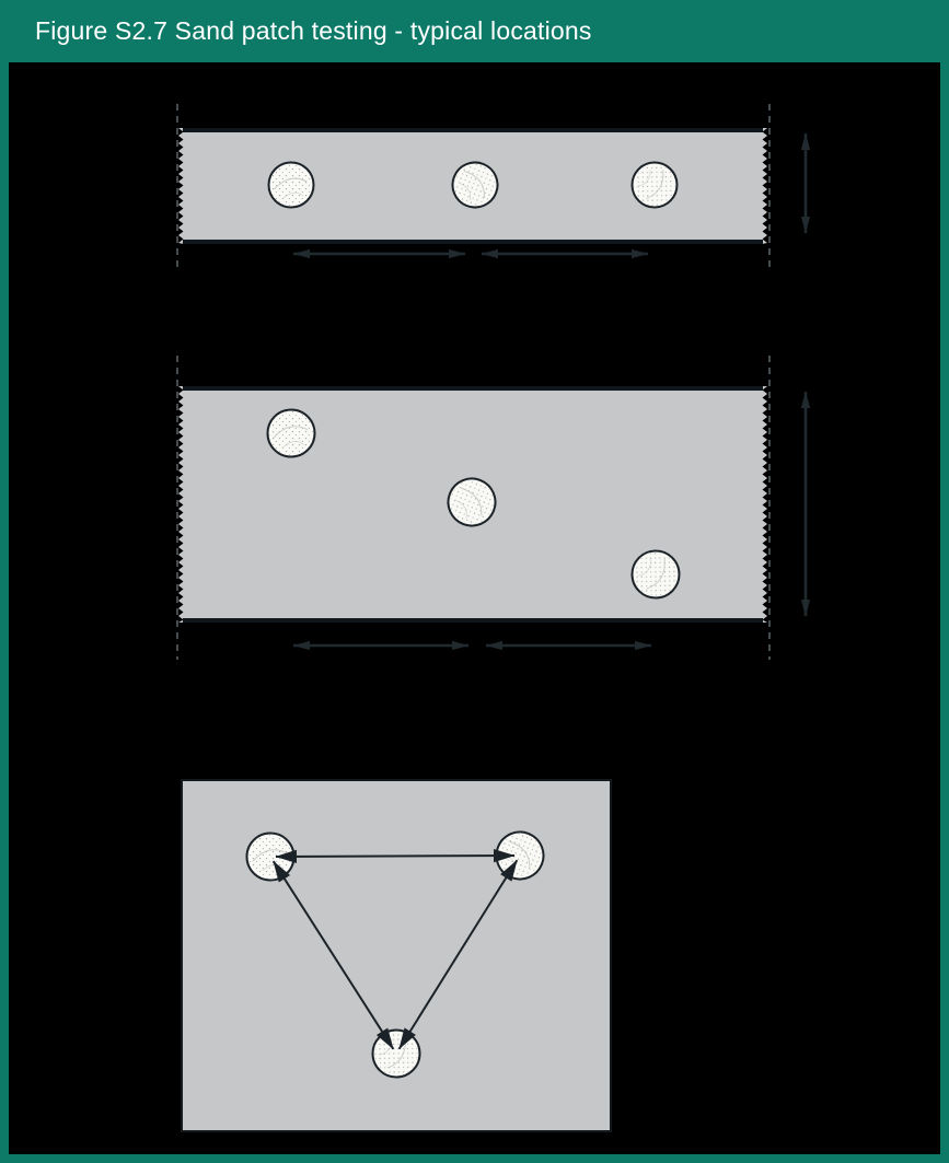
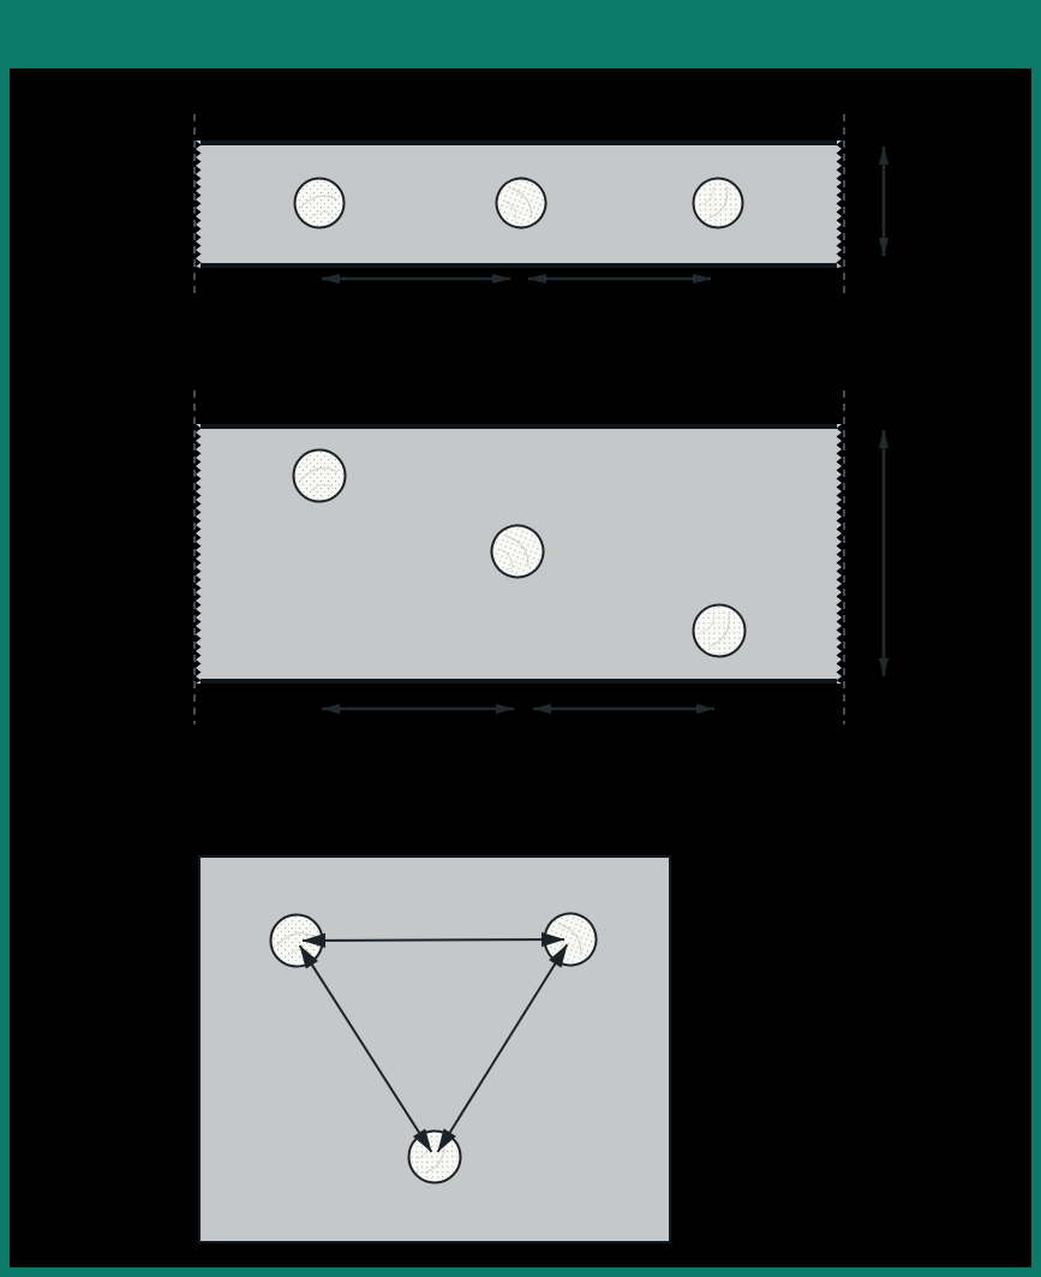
- Figure S2.7 Sand patch testing - typical locations
